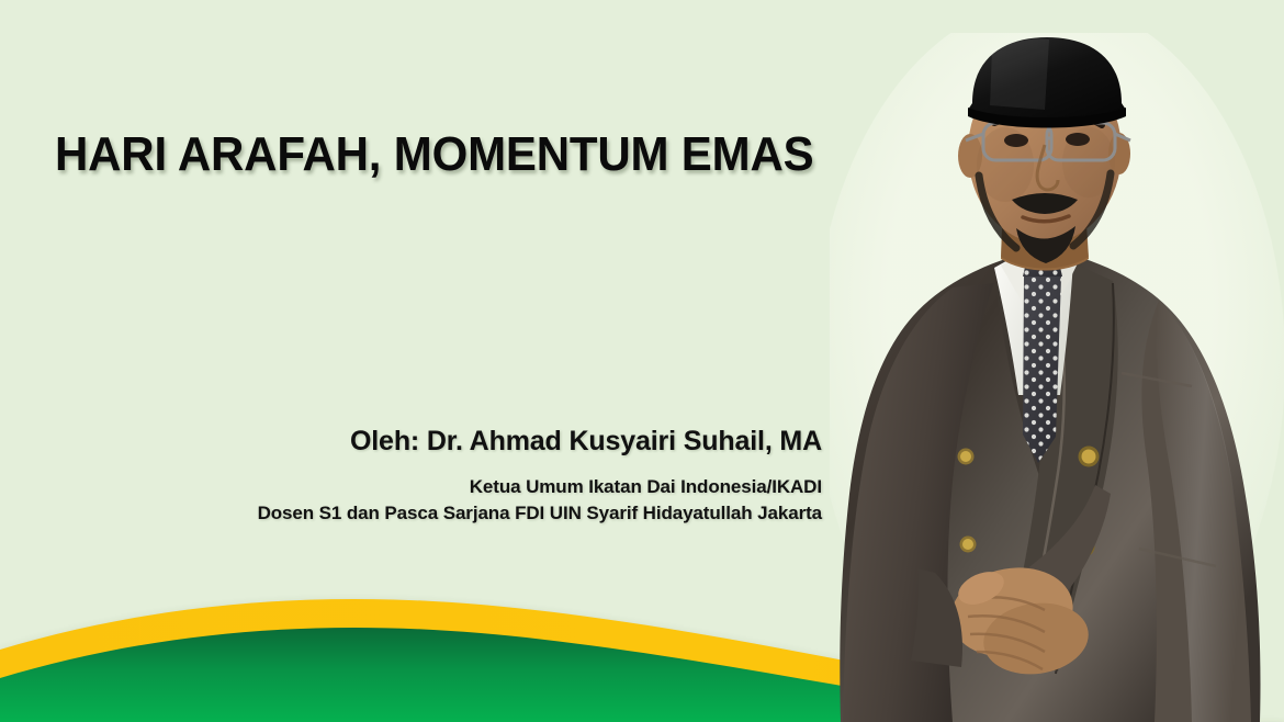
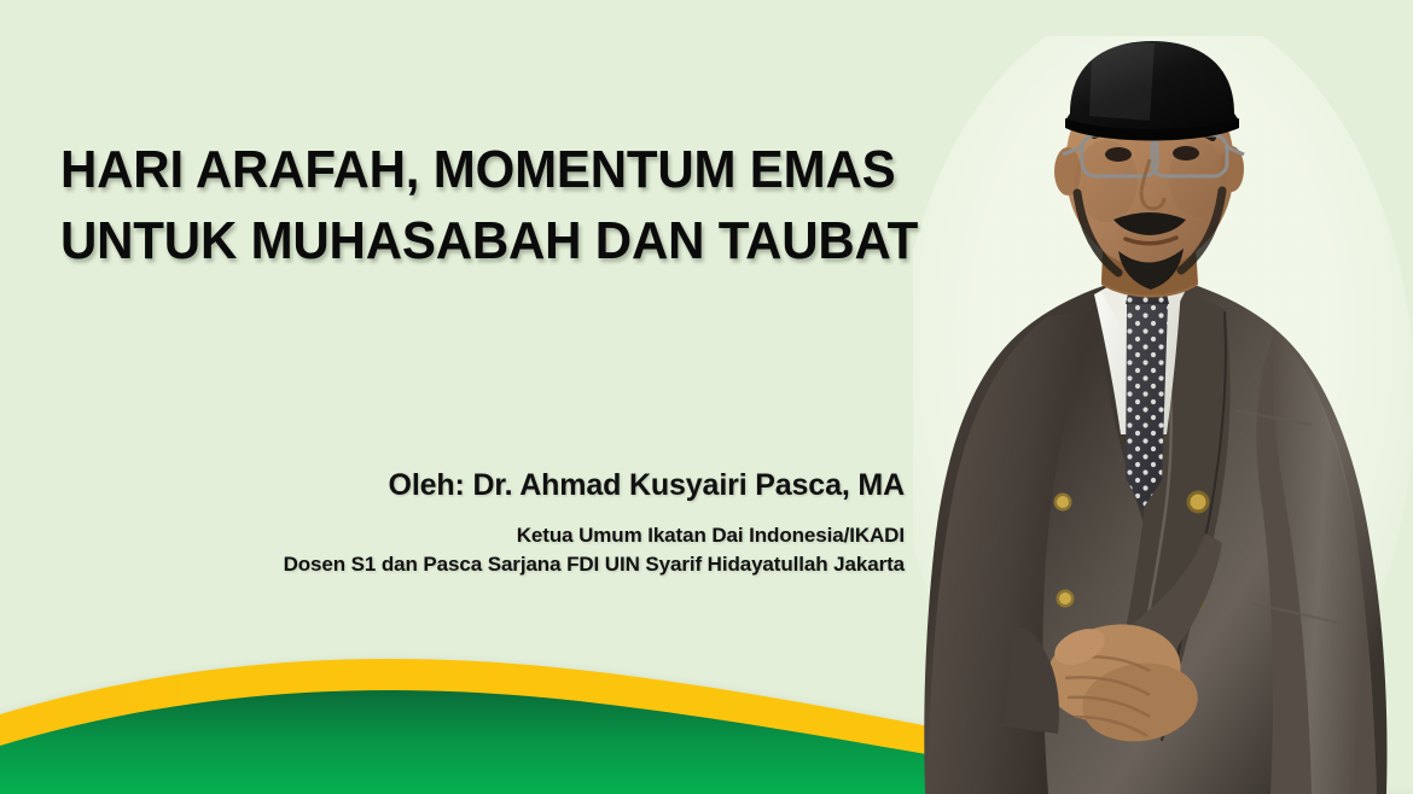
  HARI ARAFAH, MOMENTUM EMAS
+ UNTUK MUHASABAH DAN TAUBAT
- Oleh: Dr. Ahmad Kusyairi Suhail, MA
+ Oleh: Dr. Ahmad Kusyairi Pasca, MA
  Ketua Umum Ikatan Dai Indonesia/IKADI
  Dosen S1 dan Pasca Sarjana FDI UIN Syarif Hidayatullah Jakarta
